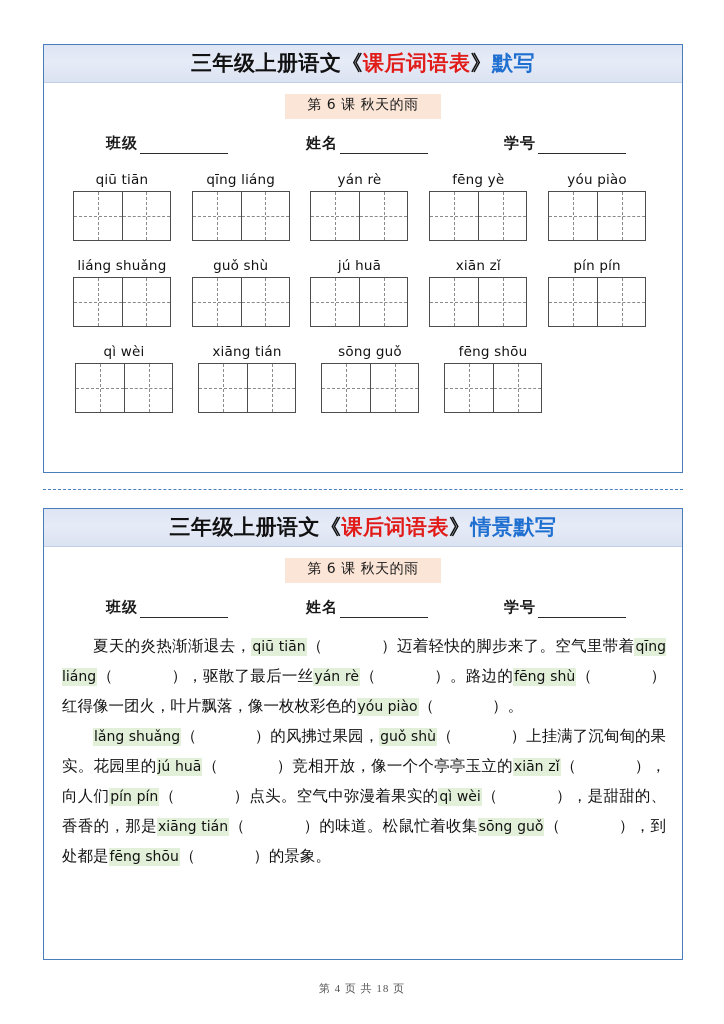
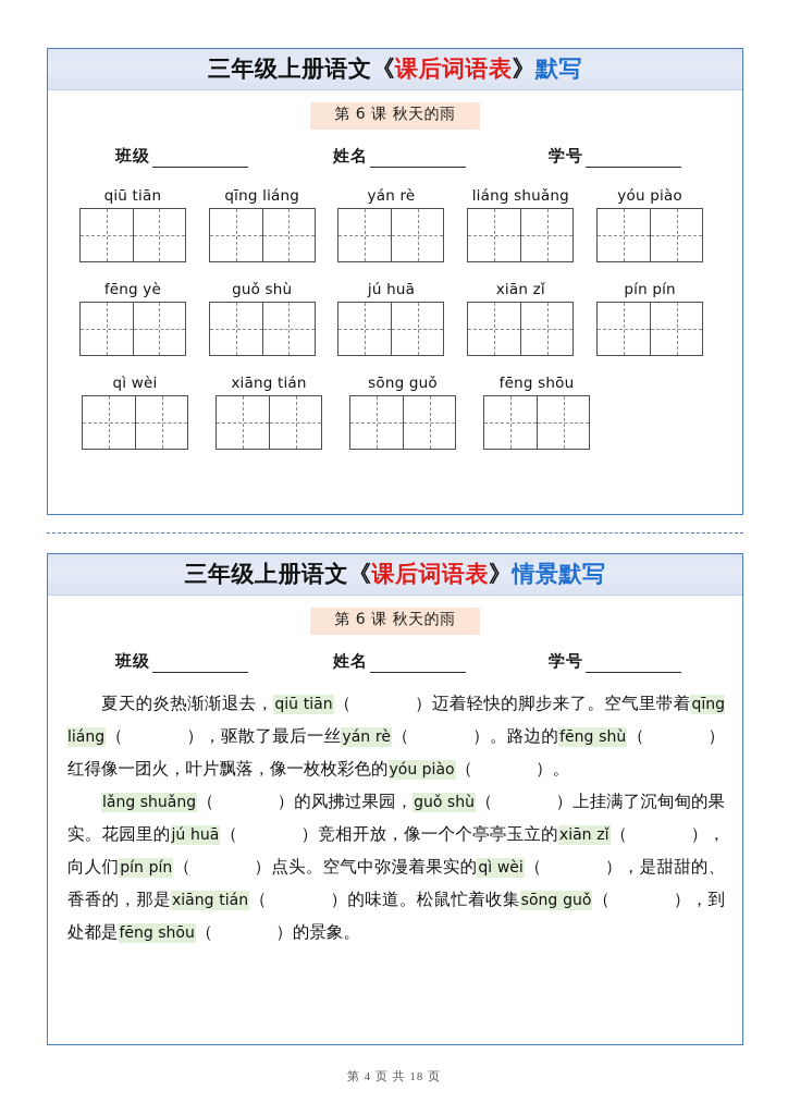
  三年级上册语文《课后词语表》默写
  第 6 课 秋天的雨
  班级
  姓名
  学号
  qiū tiān
  qīng liáng
  yán rè
- fēng yè
+ liáng shuǎng
  yóu piào
- liáng shuǎng
+ fēng yè
  guǒ shù
  jú huā
  xiān zǐ
  pín pín
  qì wèi
  xiāng tián
  sōng guǒ
  fēng shōu
  三年级上册语文《课后词语表》情景默写
  第 6 课 秋天的雨
  班级
  姓名
  学号
  夏天的炎热渐渐退去，qiū tiān（ ）迈着轻快的脚步来了。空气里带着qīng liáng（ ），驱散了最后一丝yán rè（ ）。路边的fēng shù（ ）红得像一团火，叶片飘落，像一枚枚彩色的yóu piào（ ）。
  lǎng shuǎng（ ）的风拂过果园，guǒ shù（ ）上挂满了沉甸甸的果实。花园里的jú huā（ ）竞相开放，像一个个亭亭玉立的xiān zǐ（ ），向人们pín pín（ ）点头。空气中弥漫着果实的qì wèi（ ），是甜甜的、香香的，那是xiāng tián（ ）的味道。松鼠忙着收集sōng guǒ（ ），到处都是fēng shōu（ ）的景象。
  第 4 页 共 18 页
